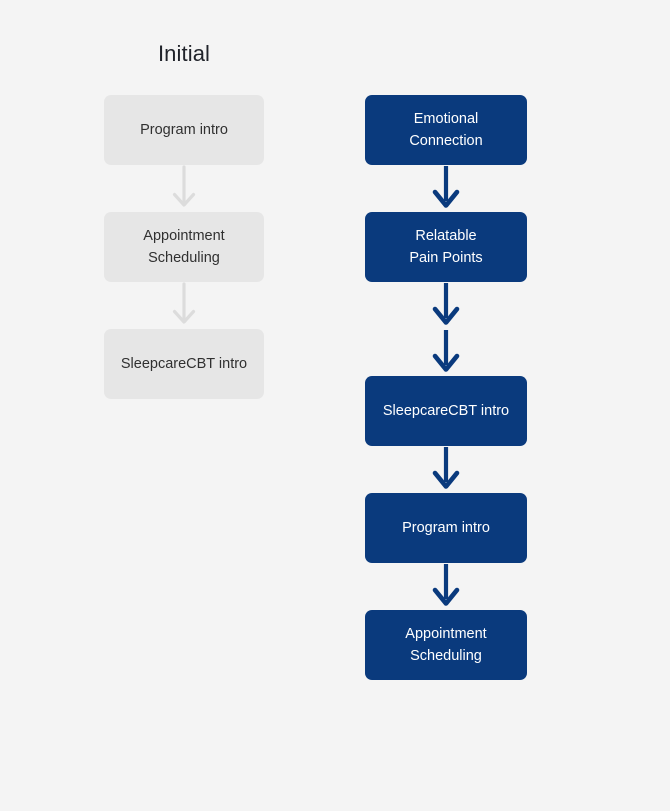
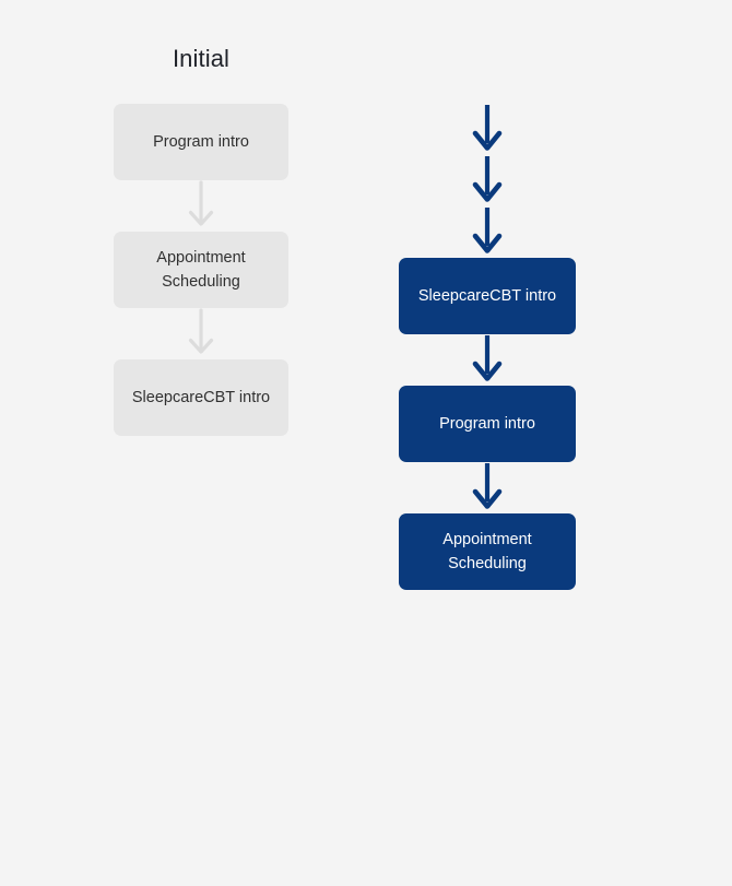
  Initial
  Program intro
  Appointment
  Scheduling
  SleepcareCBT intro
- Emotional
- Connection
- Relatable
- Pain Points
  SleepcareCBT intro
  Program intro
  Appointment
  Scheduling
